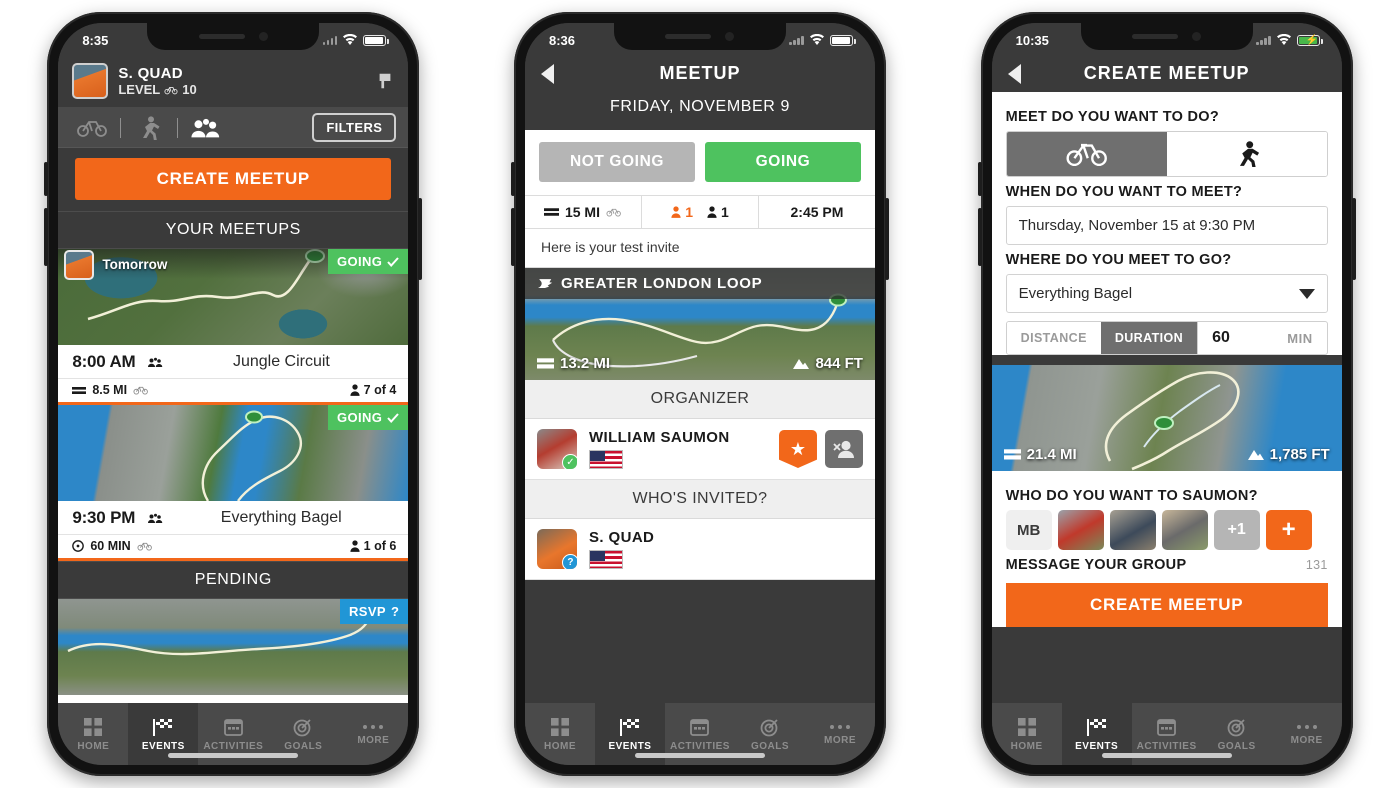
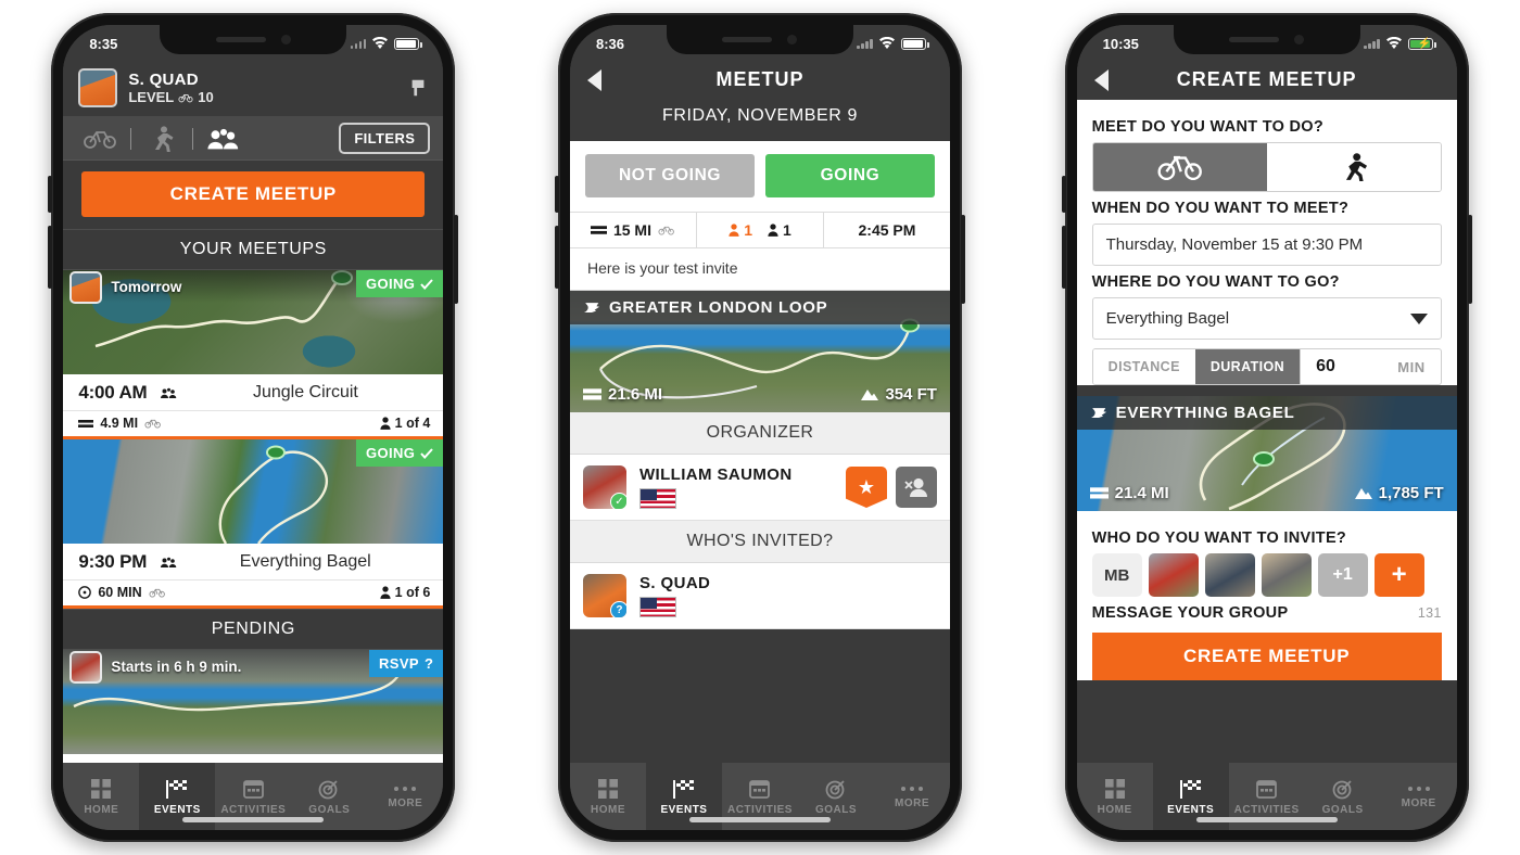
  8:35
  S. QUAD
  LEVEL
  10
  FILTERS
  CREATE MEETUP
  YOUR MEETUPS
  Tomorrow
  GOING
- 8:00 AM
+ 4:00 AM
  Jungle Circuit
- 8.5 MI
+ 4.9 MI
- 7 of 4
+ 1 of 4
  GOING
  9:30 PM
  Everything Bagel
  60 MIN
  1 of 6
  PENDING
+ Starts in 6 h 9 min.
  RSVP
  ?
  HOME
  EVENTS
  ACTIVITIES
  GOALS
  MORE
  8:36
  MEETUP
  FRIDAY, NOVEMBER 9
  NOT GOING
  GOING
  15 MI
  1
  1
  2:45 PM
  Here is your test invite
  GREATER LONDON LOOP
- 13.2 MI
+ 21.6 MI
- 844 FT
+ 354 FT
  ORGANIZER
  ✓
  WILLIAM SAUMON
  ★
  WHO'S INVITED?
  ?
  S. QUAD
  HOME
  EVENTS
  ACTIVITIES
  GOALS
  MORE
  10:35
  ⚡
  CREATE MEETUP
  MEET DO YOU WANT TO DO?
  WHEN DO YOU WANT TO MEET?
  Thursday, November 15 at 9:30 PM
- WHERE DO YOU MEET TO GO?
+ WHERE DO YOU WANT TO GO?
  Everything Bagel
  DISTANCE
  DURATION
  60
  MIN
+ EVERYTHING BAGEL
  21.4 MI
  1,785 FT
- WHO DO YOU WANT TO SAUMON?
+ WHO DO YOU WANT TO INVITE?
  MB
  +1
  +
  MESSAGE YOUR GROUP
  131
  CREATE MEETUP
  HOME
  EVENTS
  ACTIVITIES
  GOALS
  MORE
